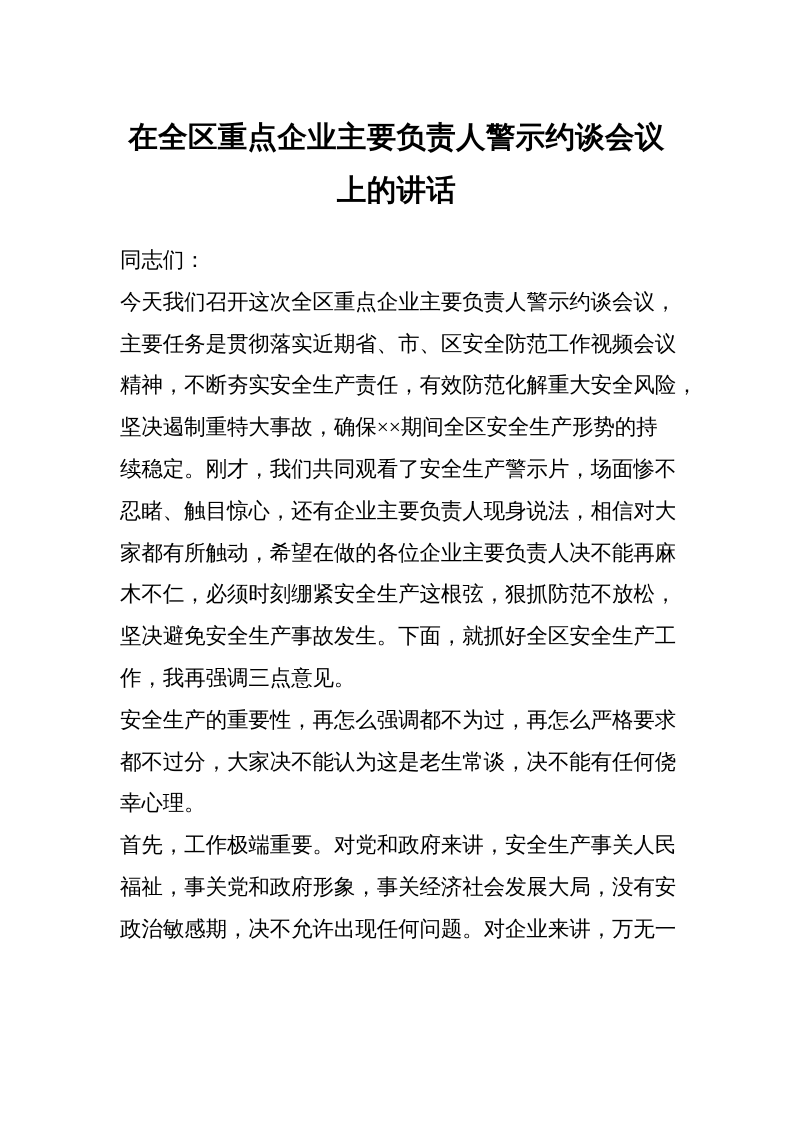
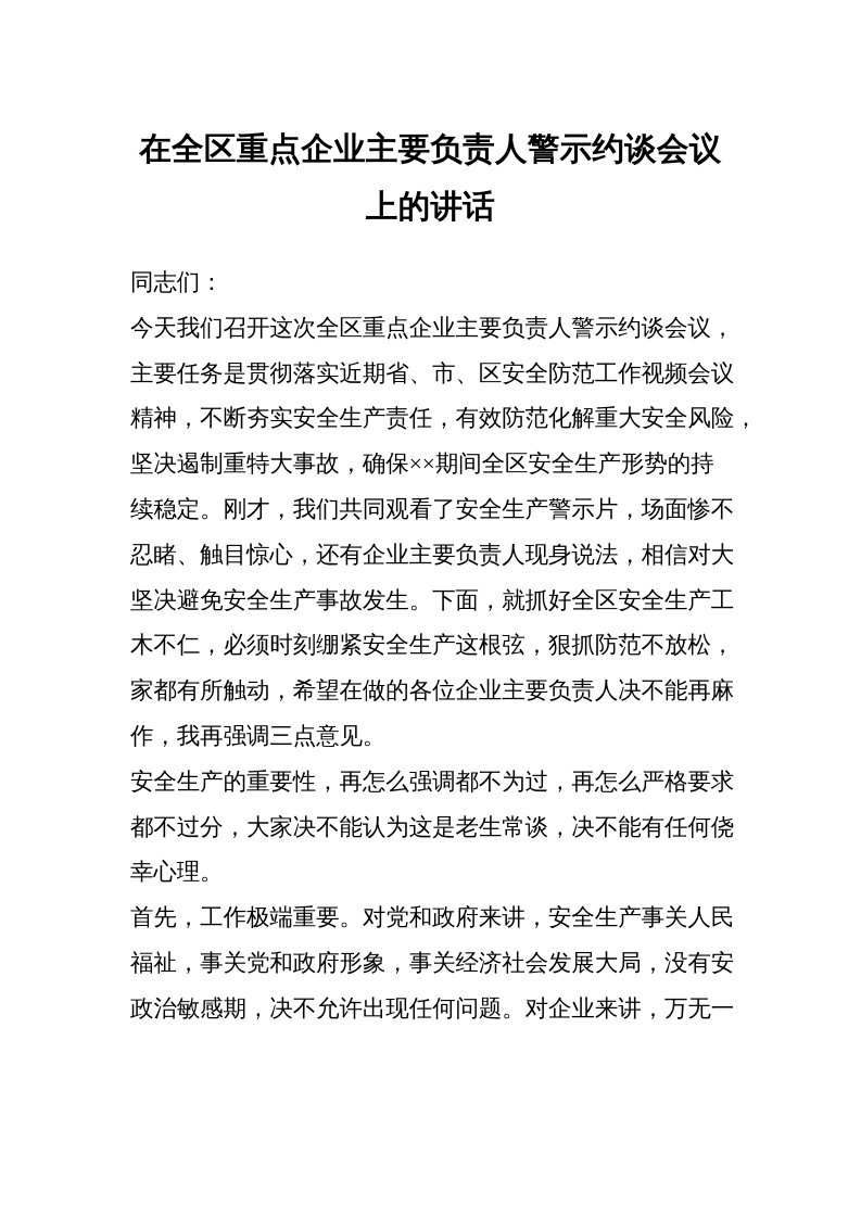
  在全区重点企业主要负责人警示约谈会议
  上的讲话
  同志们：
  今天我们召开这次全区重点企业主要负责人警示约谈会议，
  主要任务是贯彻落实近期省、市、区安全防范工作视频会议
  精神，不断夯实安全生产责任，有效防范化解重大安全风险，
  坚决遏制重特大事故，确保××期间全区安全生产形势的持
  续稳定。刚才，我们共同观看了安全生产警示片，场面惨不
  忍睹、触目惊心，还有企业主要负责人现身说法，相信对大
- 家都有所触动，希望在做的各位企业主要负责人决不能再麻
+ 坚决避免安全生产事故发生。下面，就抓好全区安全生产工
  木不仁，必须时刻绷紧安全生产这根弦，狠抓防范不放松，
- 坚决避免安全生产事故发生。下面，就抓好全区安全生产工
+ 家都有所触动，希望在做的各位企业主要负责人决不能再麻
  作，我再强调三点意见。
  安全生产的重要性，再怎么强调都不为过，再怎么严格要求
  都不过分，大家决不能认为这是老生常谈，决不能有任何侥
  幸心理。
  首先，工作极端重要。对党和政府来讲，安全生产事关人民
  福祉，事关党和政府形象，事关经济社会发展大局，没有安
  政治敏感期，决不允许出现任何问题。对企业来讲，万无一
